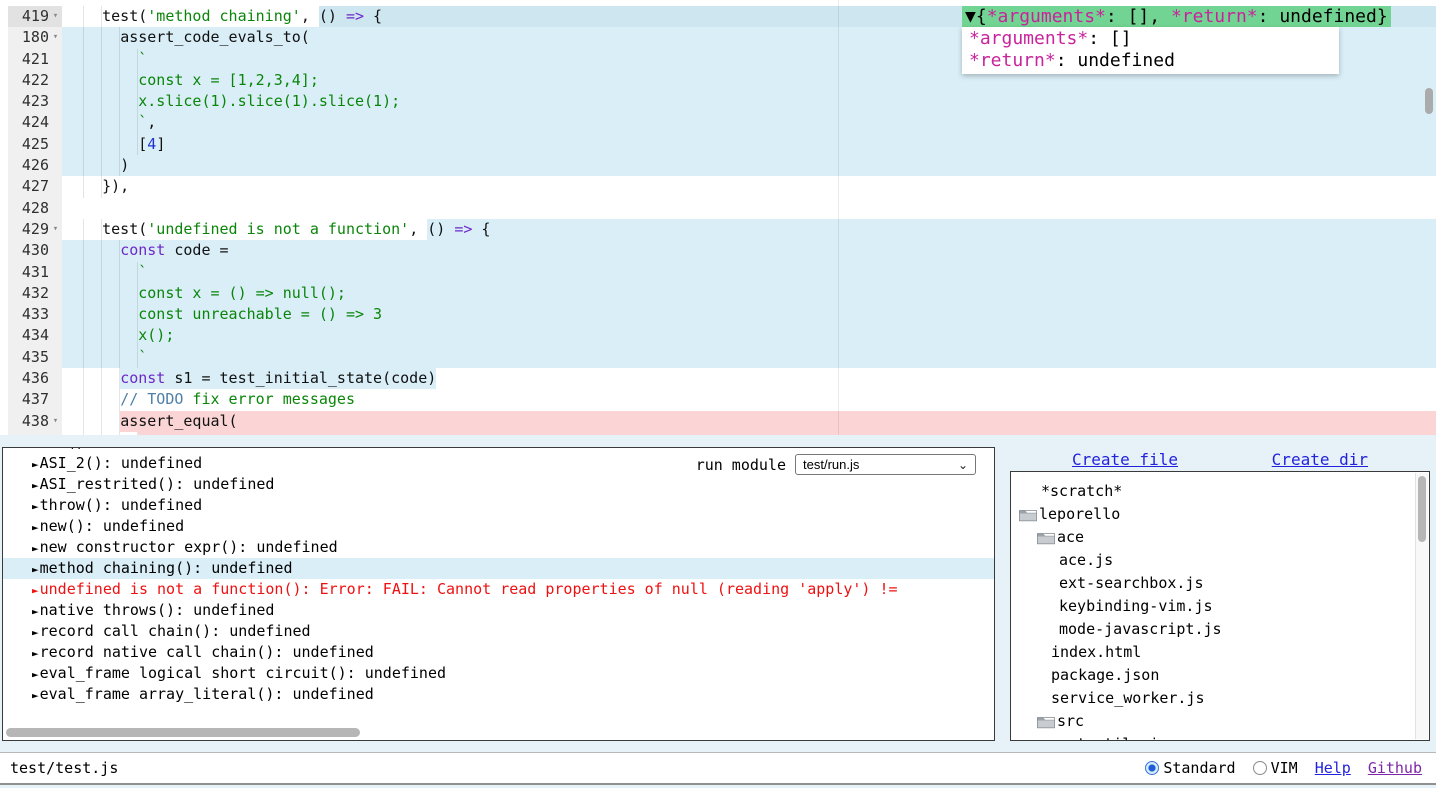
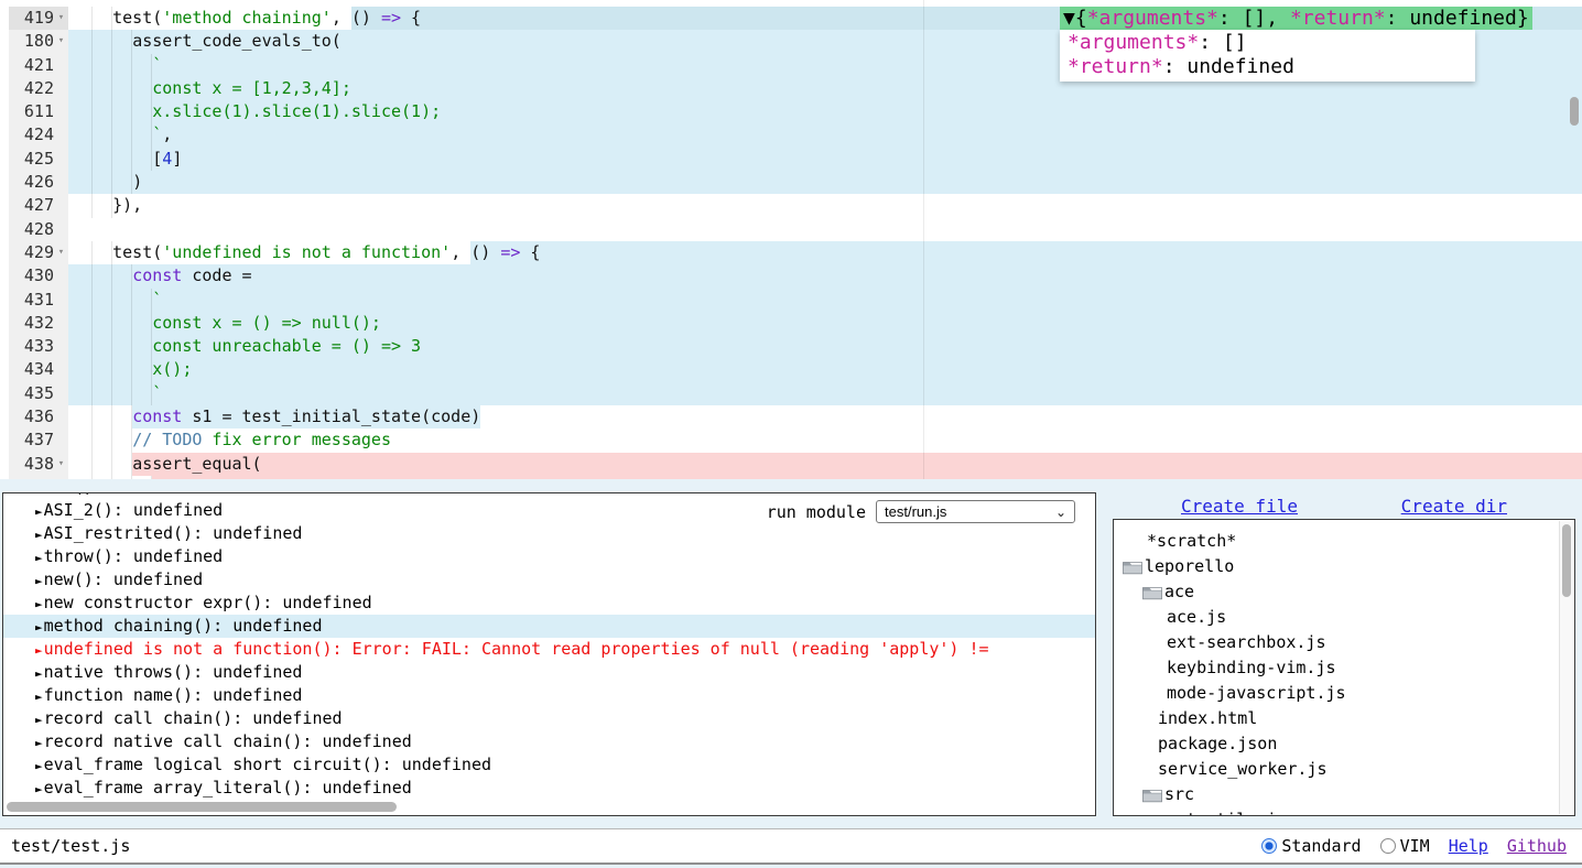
  419
  ▾
  test(
  'method chaining'
  ,
  ()
  =>
  {
  180
  ▾
  assert_code_evals_to(
  421
  `
  422
  const x = [1,2,3,4];
- 423
+ 611
  x.slice(1).slice(1).slice(1);
  424
  `
  ,
  425
  [
  4
  ]
  426
  )
  427
  }),
  428
  429
  ▾
  test(
  'undefined is not a function'
  ,
  ()
  =>
  {
  430
  const
  code =
  431
  `
  432
  const x = () => null();
  433
  const unreachable = () => 3
  434
  x();
  435
  `
  436
  const
  s1 = test_initial_state(code)
  437
  // TODO
  fix error messages
  438
  ▾
  assert_equal(
  ▼
  {
  *arguments*
  : [],
  *return*
  : undefined}
  *arguments*: []
  *return*: undefined
  ►ASI_2(): undefined
  ►ASI_restrited(): undefined
  ►throw(): undefined
  ►new(): undefined
  ►new constructor expr(): undefined
  ►method chaining(): undefined
  ►undefined is not a function(): Error: FAIL: Cannot read properties of null (reading 'apply') !=
  ►native throws(): undefined
+ ►function name(): undefined
  ►record call chain(): undefined
  ►record native call chain(): undefined
  ►eval_frame logical short circuit(): undefined
  ►eval_frame array_literal(): undefined
  run module
  test/run.js
  ⌄
  Create file
  Create dir
  *scratch*
  leporello
  ace
  ace.js
  ext-searchbox.js
  keybinding-vim.js
  mode-javascript.js
  index.html
  package.json
  service_worker.js
  src
  test/test.js
  Standard
  VIM
  Help
  Github
